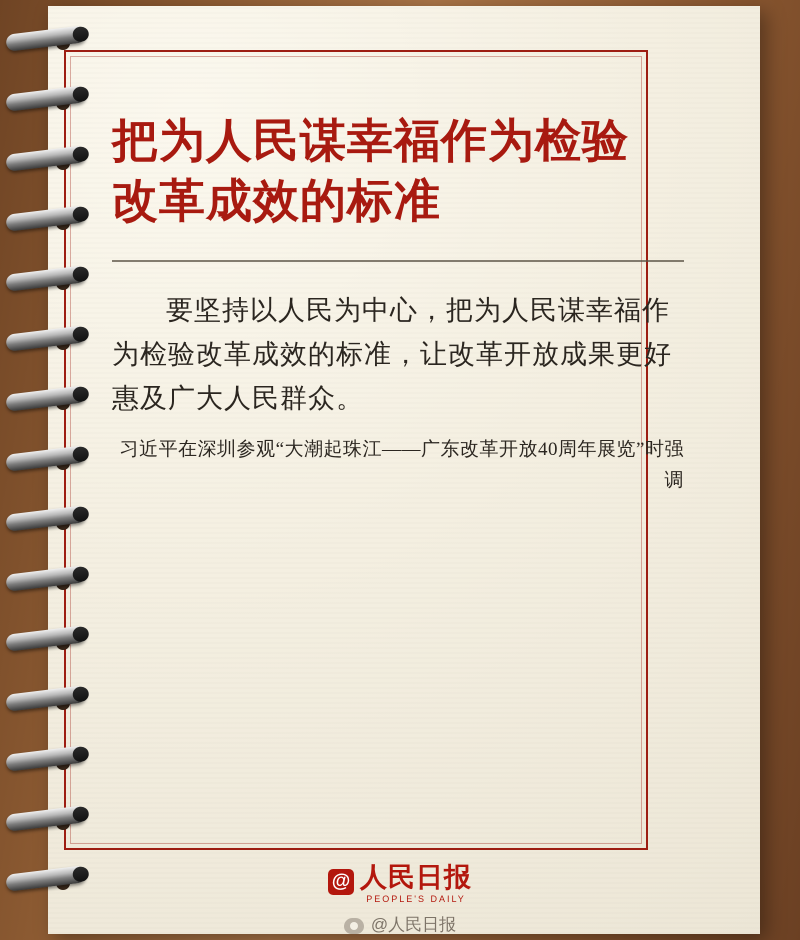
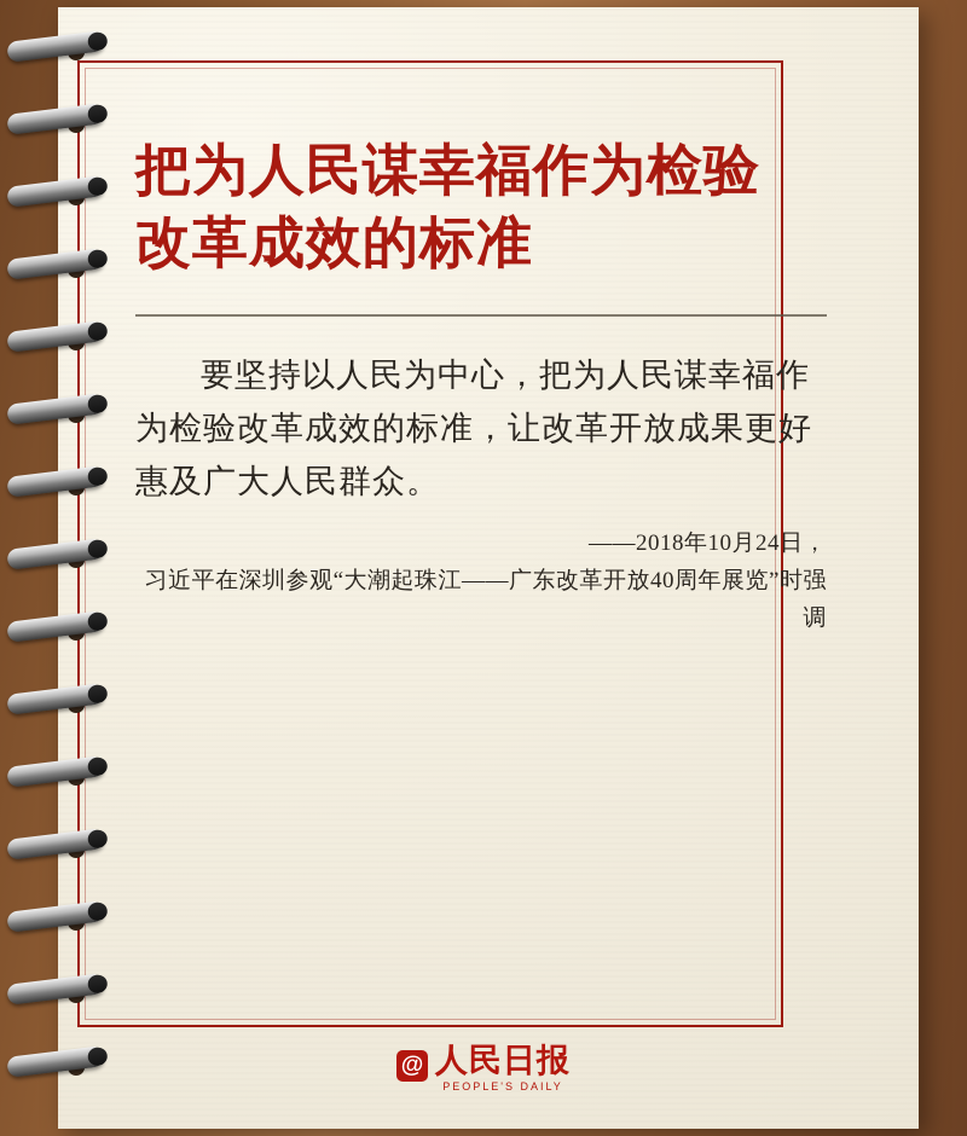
  把为人民谋幸福作为检验
  改革成效的标准
  要坚持以人民为中心，把为人民谋幸福作为检验改革成效的标准，让改革开放成果更好惠及广大人民群众。
+ ——2018年10月24日，
  习近平在深圳参观“大潮起珠江——广东改革开放40周年展览”时强调
  @
  人民日报
  PEOPLE'S DAILY
- @人民日报
